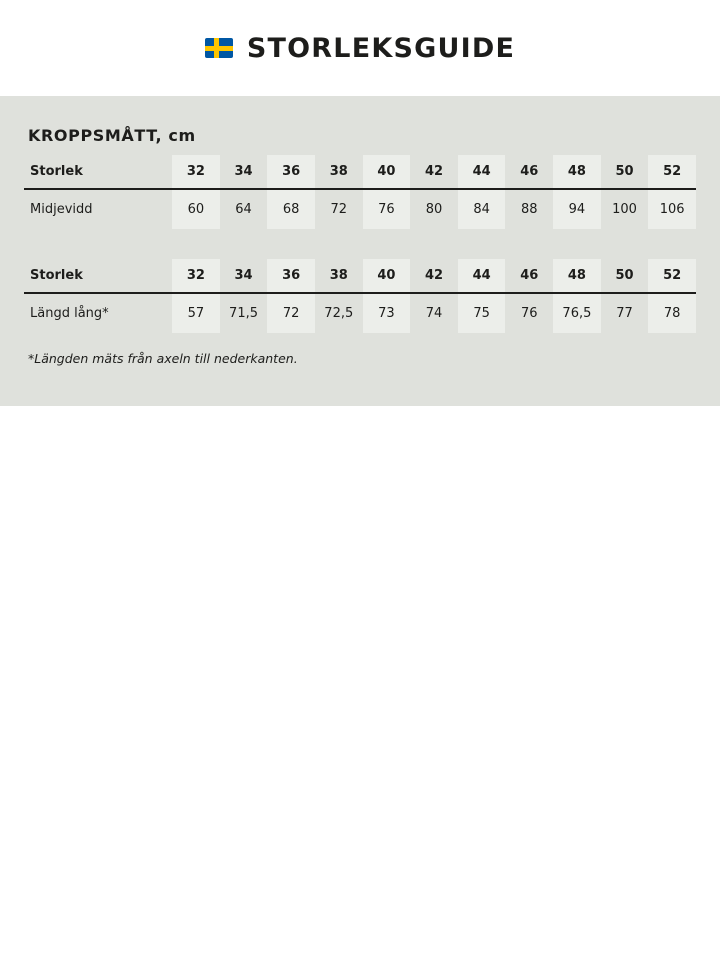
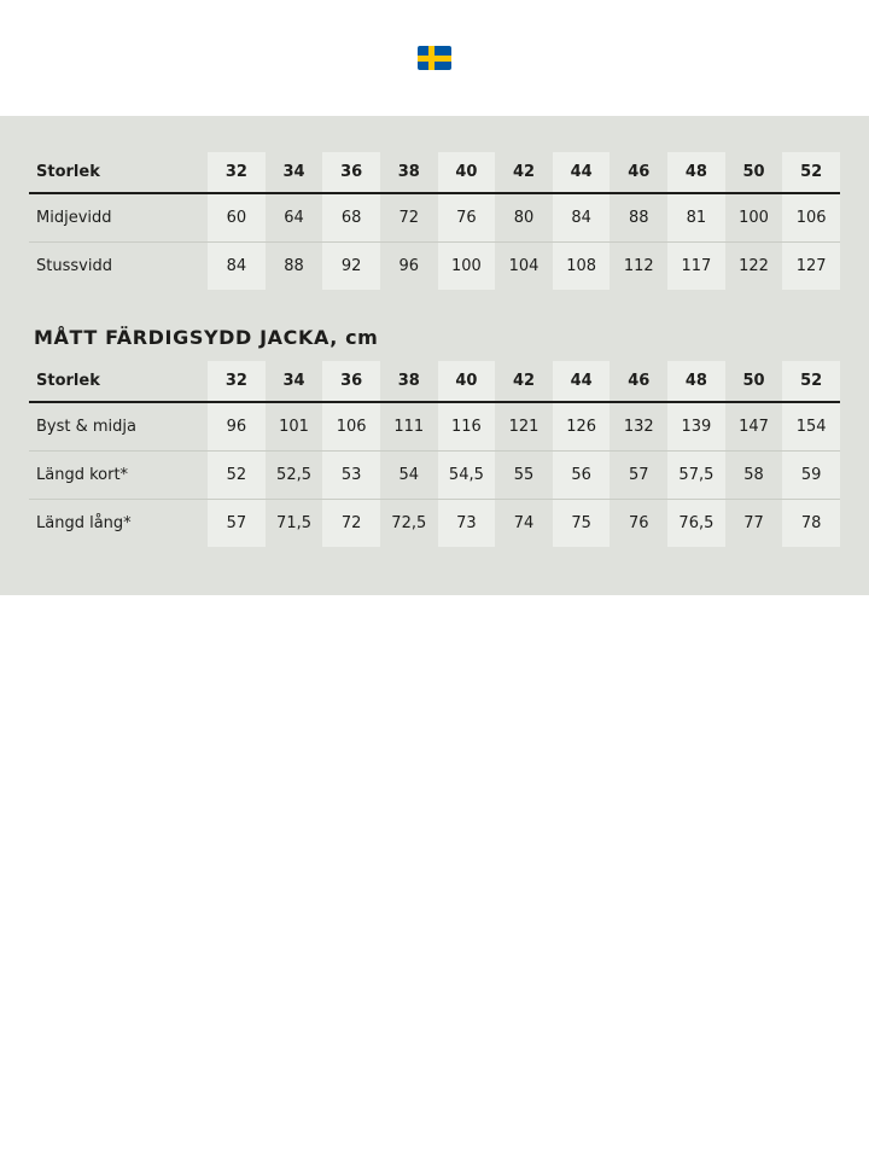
- STORLEKSGUIDE
- KROPPSMÅTT, cm
  Storlek	32	34	36	38	40	42	44	46	48	50	52
- Midjevidd	60	64	68	72	76	80	84	88	94	100	106
+ Midjevidd	60	64	68	72	76	80	84	88	81	100	106
+ Stussvidd	84	88	92	96	100	104	108	112	117	122	127
+ MÅTT FÄRDIGSYDD JACKA, cm
  Storlek	32	34	36	38	40	42	44	46	48	50	52
+ Byst & midja	96	101	106	111	116	121	126	132	139	147	154
+ Längd kort*	52	52,5	53	54	54,5	55	56	57	57,5	58	59
  Längd lång*	57	71,5	72	72,5	73	74	75	76	76,5	77	78
- *Längden mäts från axeln till nederkanten.
